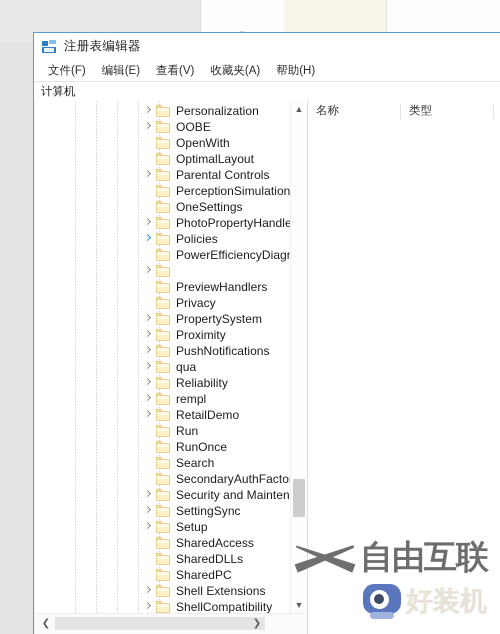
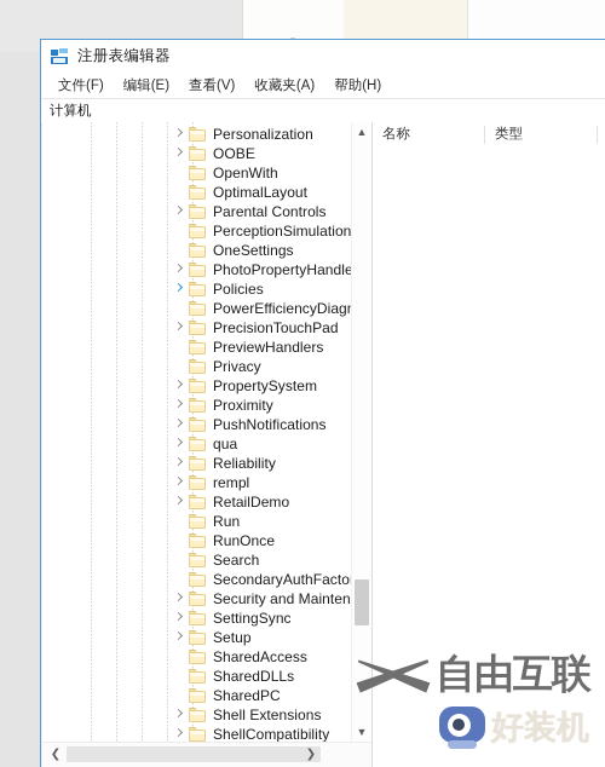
  注册表编辑器
  文件(F)
  编辑(E)
  查看(V)
  收藏夹(A)
  帮助(H)
  计算机
  Personalization
  OOBE
  OpenWith
  OptimalLayout
  Parental Controls
  PerceptionSimulation
  OneSettings
  PhotoPropertyHandle
  Policies
  PowerEfficiencyDiag
+ PrecisionTouchPad
  PreviewHandlers
  Privacy
  PropertySystem
  Proximity
  PushNotifications
  qua
  Reliability
  rempl
  RetailDemo
  Run
  RunOnce
  Search
  SecondaryAuthFacto
  Security and Mainten
  SettingSync
  Setup
  SharedAccess
  SharedDLLs
  SharedPC
  Shell Extensions
  ShellCompatibility
  ▲
  ▼
  ❮
  ❯
  名称
  类型
  自由互联
  好装机
